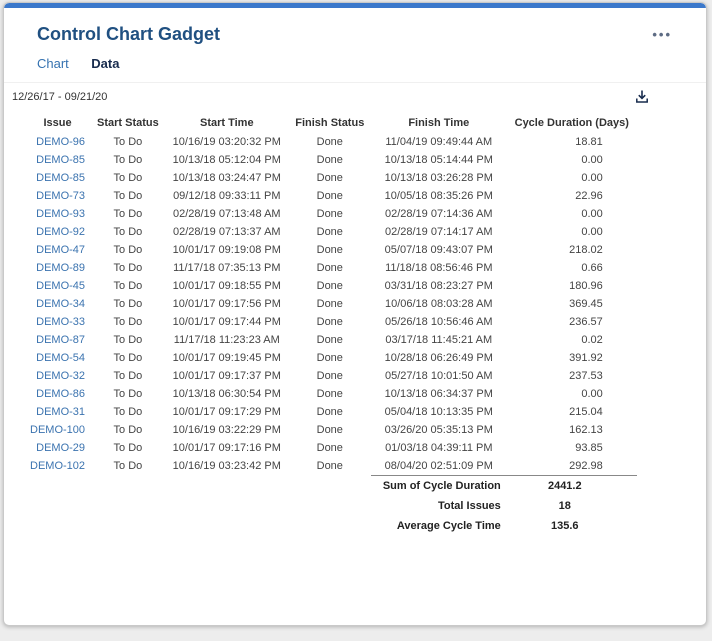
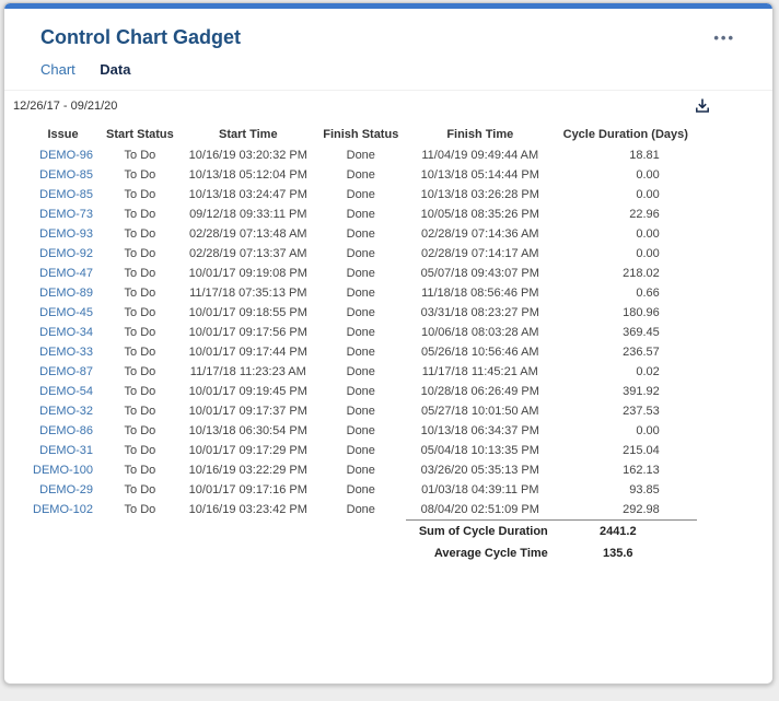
  Control Chart Gadget
  •••
  Chart Data
  12/26/17 - 09/21/20
  Issue	Start Status	Start Time	Finish Status	Finish Time	Cycle Duration (Days)
  DEMO-96	To Do	10/16/19 03:20:32 PM	Done	11/04/19 09:49:44 AM	18.81
  DEMO-85	To Do	10/13/18 05:12:04 PM	Done	10/13/18 05:14:44 PM	0.00
  DEMO-85	To Do	10/13/18 03:24:47 PM	Done	10/13/18 03:26:28 PM	0.00
  DEMO-73	To Do	09/12/18 09:33:11 PM	Done	10/05/18 08:35:26 PM	22.96
  DEMO-93	To Do	02/28/19 07:13:48 AM	Done	02/28/19 07:14:36 AM	0.00
  DEMO-92	To Do	02/28/19 07:13:37 AM	Done	02/28/19 07:14:17 AM	0.00
  DEMO-47	To Do	10/01/17 09:19:08 PM	Done	05/07/18 09:43:07 PM	218.02
  DEMO-89	To Do	11/17/18 07:35:13 PM	Done	11/18/18 08:56:46 PM	0.66
  DEMO-45	To Do	10/01/17 09:18:55 PM	Done	03/31/18 08:23:27 PM	180.96
  DEMO-34	To Do	10/01/17 09:17:56 PM	Done	10/06/18 08:03:28 AM	369.45
  DEMO-33	To Do	10/01/17 09:17:44 PM	Done	05/26/18 10:56:46 AM	236.57
- DEMO-87	To Do	11/17/18 11:23:23 AM	Done	03/17/18 11:45:21 AM	0.02
+ DEMO-87	To Do	11/17/18 11:23:23 AM	Done	11/17/18 11:45:21 AM	0.02
  DEMO-54	To Do	10/01/17 09:19:45 PM	Done	10/28/18 06:26:49 PM	391.92
  DEMO-32	To Do	10/01/17 09:17:37 PM	Done	05/27/18 10:01:50 AM	237.53
  DEMO-86	To Do	10/13/18 06:30:54 PM	Done	10/13/18 06:34:37 PM	0.00
  DEMO-31	To Do	10/01/17 09:17:29 PM	Done	05/04/18 10:13:35 PM	215.04
  DEMO-100	To Do	10/16/19 03:22:29 PM	Done	03/26/20 05:35:13 PM	162.13
  DEMO-29	To Do	10/01/17 09:17:16 PM	Done	01/03/18 04:39:11 PM	93.85
  DEMO-102	To Do	10/16/19 03:23:42 PM	Done	08/04/20 02:51:09 PM	292.98
  	Sum of Cycle Duration	2441.2
- 	Total Issues	18
  	Average Cycle Time	135.6
